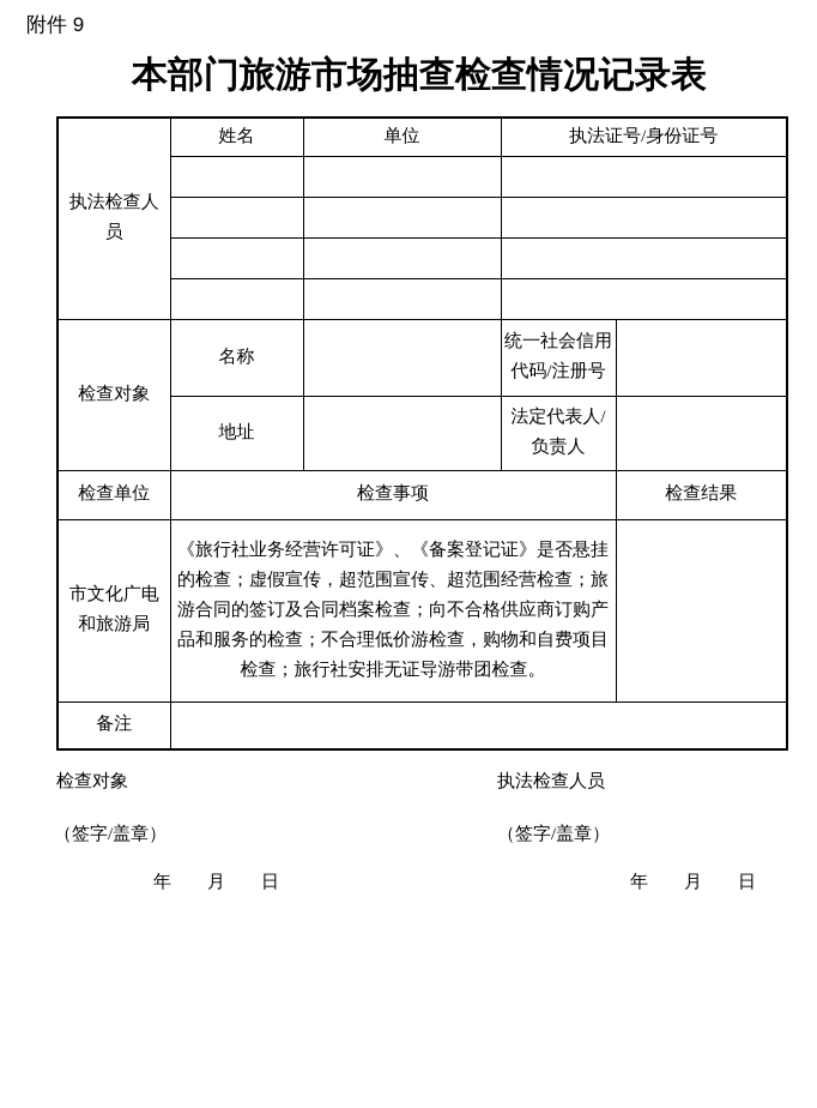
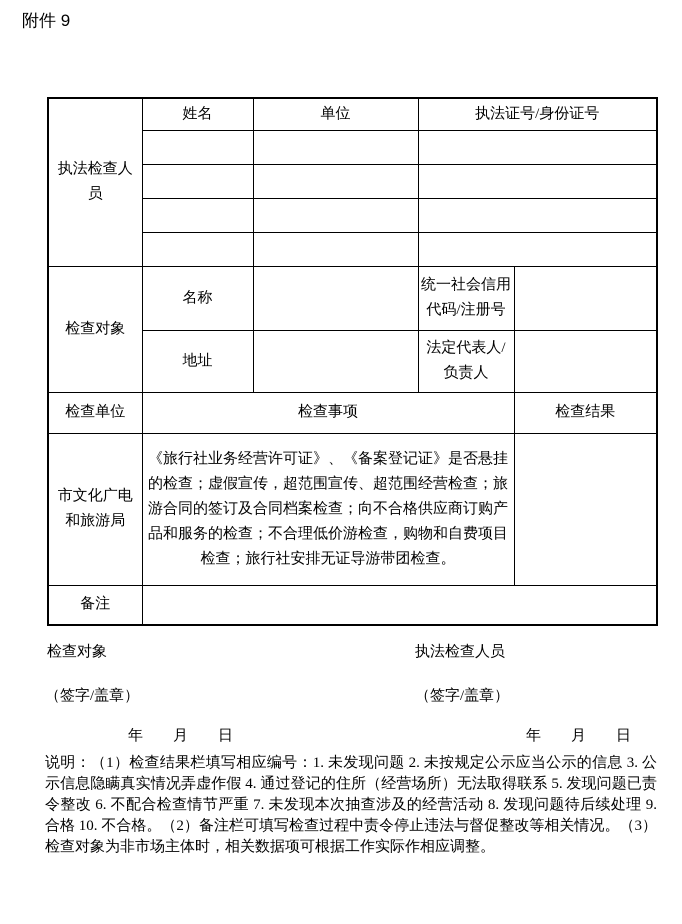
  附件 9
- 本部门旅游市场抽查检查情况记录表
  执法检查人员	姓名	单位	执法证号/身份证号
  检查对象	名称		统一社会信用代码/注册号
  地址		法定代表人/负责人
  检查单位	检查事项	检查结果
  市文化广电和旅游局	《旅行社业务经营许可证》、《备案登记证》是否悬挂的检查；虚假宣传，超范围宣传、超范围经营检查；旅游合同的签订及合同档案检查；向不合格供应商订购产品和服务的检查；不合理低价游检查，购物和自费项目检查；旅行社安排无证导游带团检查。
  备注
  检查对象
  执法检查人员
  （签字/盖章）
  （签字/盖章）
  年 月 日
  年 月 日
+ 说明：（1）检查结果栏填写相应编号：1. 未发现问题 2. 未按规定公示应当公示的信息 3. 公示信息隐瞒真实情况弄虚作假 4. 通过登记的住所（经营场所）无法取得联系 5. 发现问题已责令整改 6. 不配合检查情节严重 7. 未发现本次抽查涉及的经营活动 8. 发现问题待后续处理 9. 合格 10. 不合格。（2）备注栏可填写检查过程中责令停止违法与督促整改等相关情况。（3）检查对象为非市场主体时，相关数据项可根据工作实际作相应调整。
